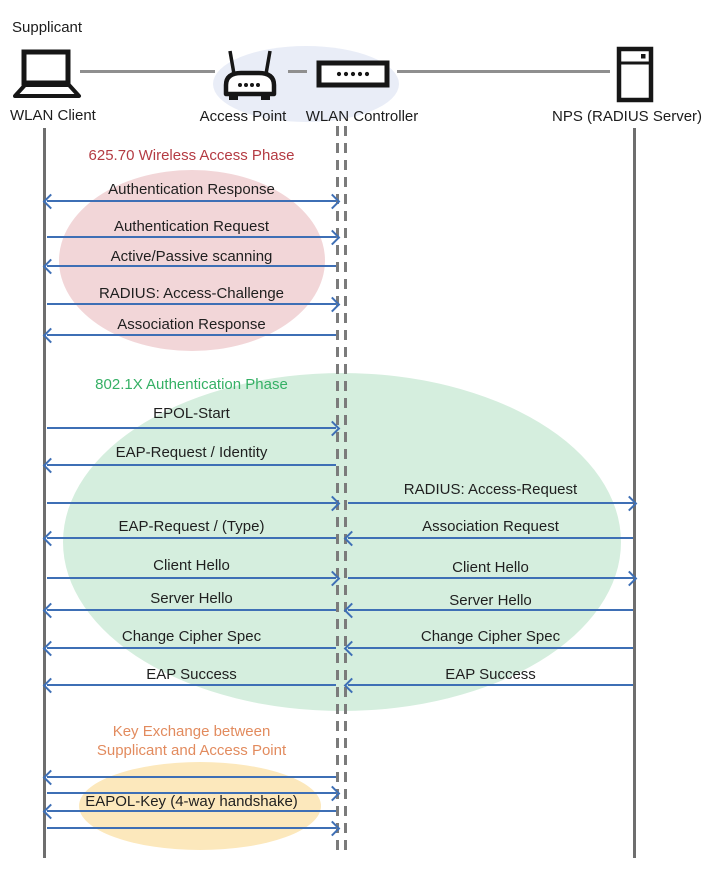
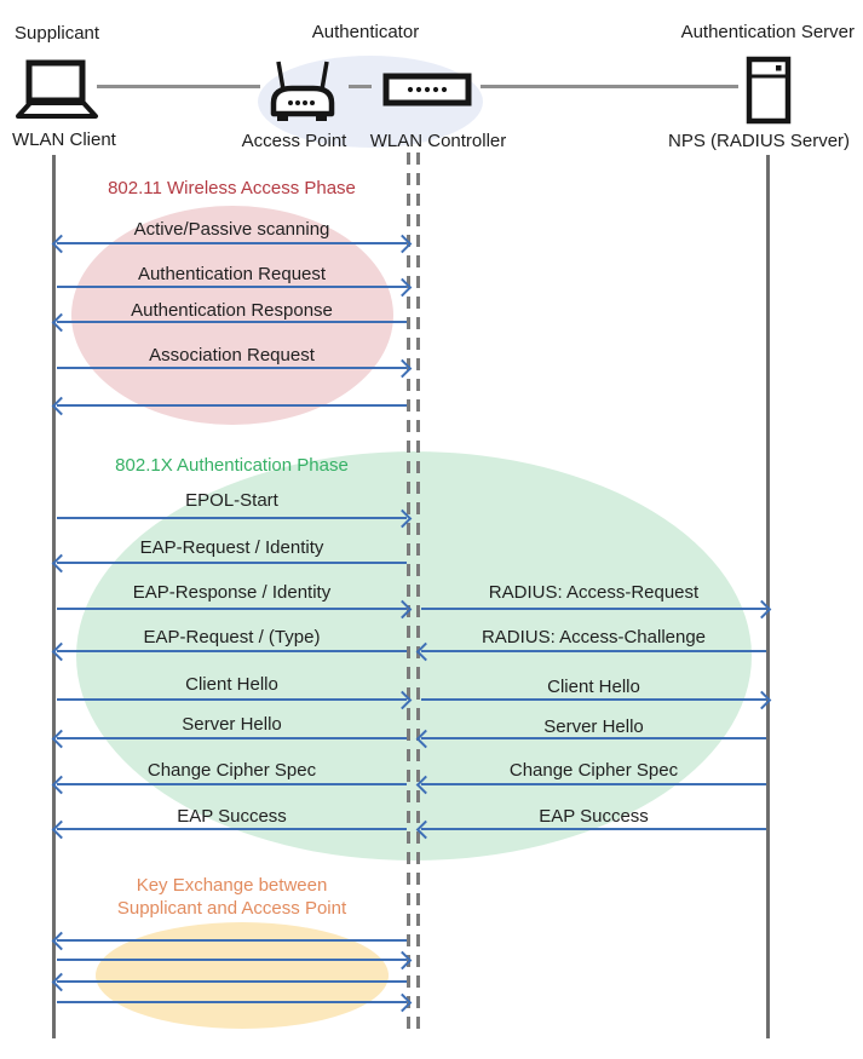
  Supplicant
+ Authenticator
+ Authentication Server
  WLAN Client
  Access Point
  WLAN Controller
  NPS (RADIUS Server)
- 625.70 Wireless Access Phase
+ 802.11 Wireless Access Phase
  802.1X Authentication Phase
  Key Exchange between
  Supplicant and Access Point
- Authentication Response
+ Active/Passive scanning
  Authentication Request
- Active/Passive scanning
+ Authentication Response
- RADIUS: Access-Challenge
+ Association Request
- Association Response
  EPOL-Start
  EAP-Request / Identity
+ EAP-Response / Identity
  RADIUS: Access-Request
  EAP-Request / (Type)
- Association Request
+ RADIUS: Access-Challenge
  Client Hello
  Client Hello
  Server Hello
  Server Hello
  Change Cipher Spec
  Change Cipher Spec
  EAP Success
  EAP Success
- EAPOL-Key (4-way handshake)
